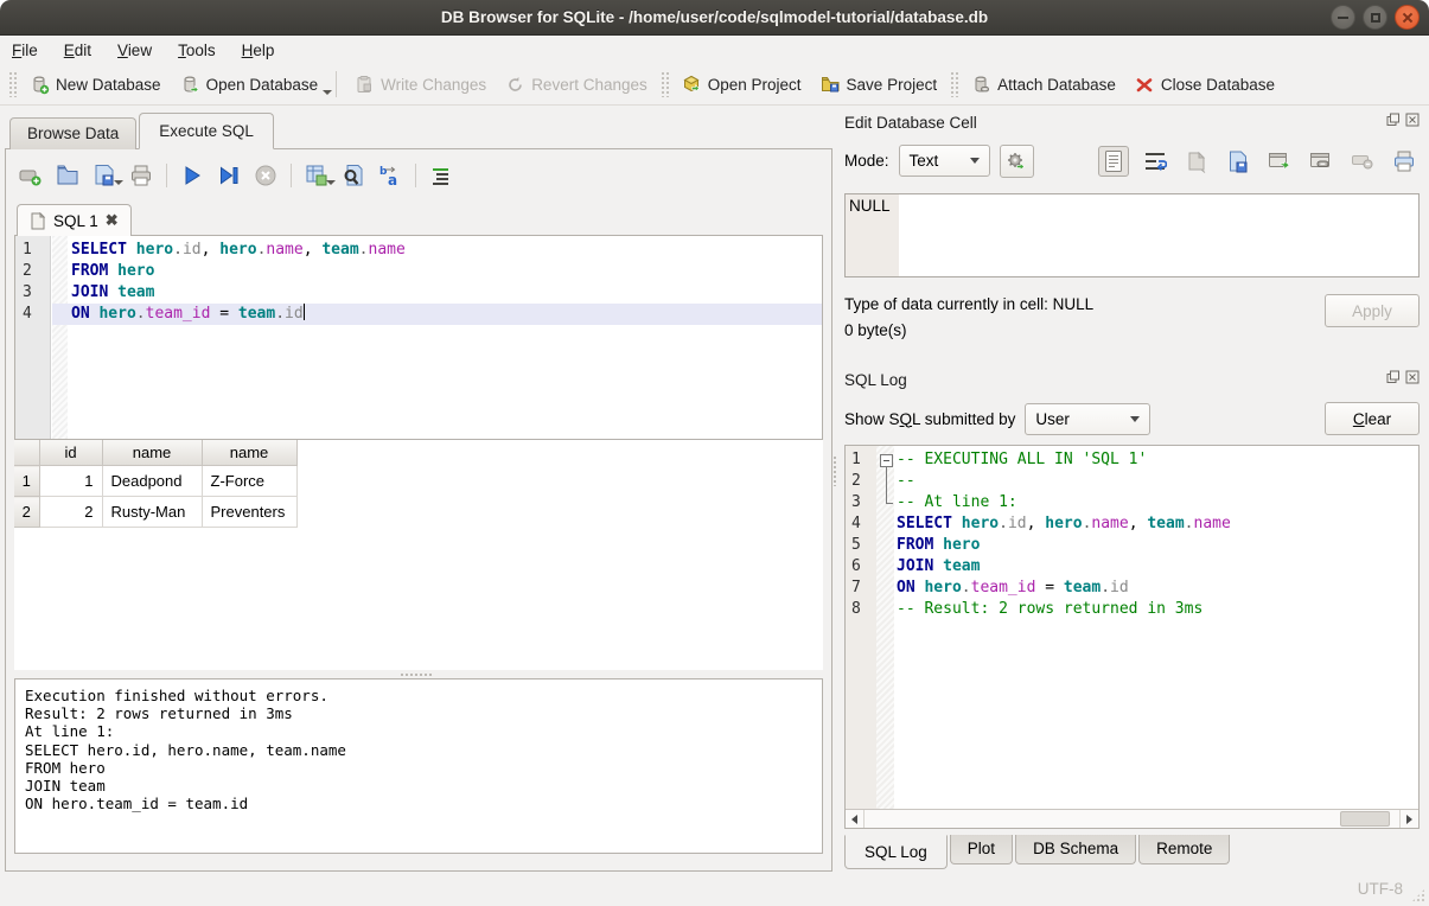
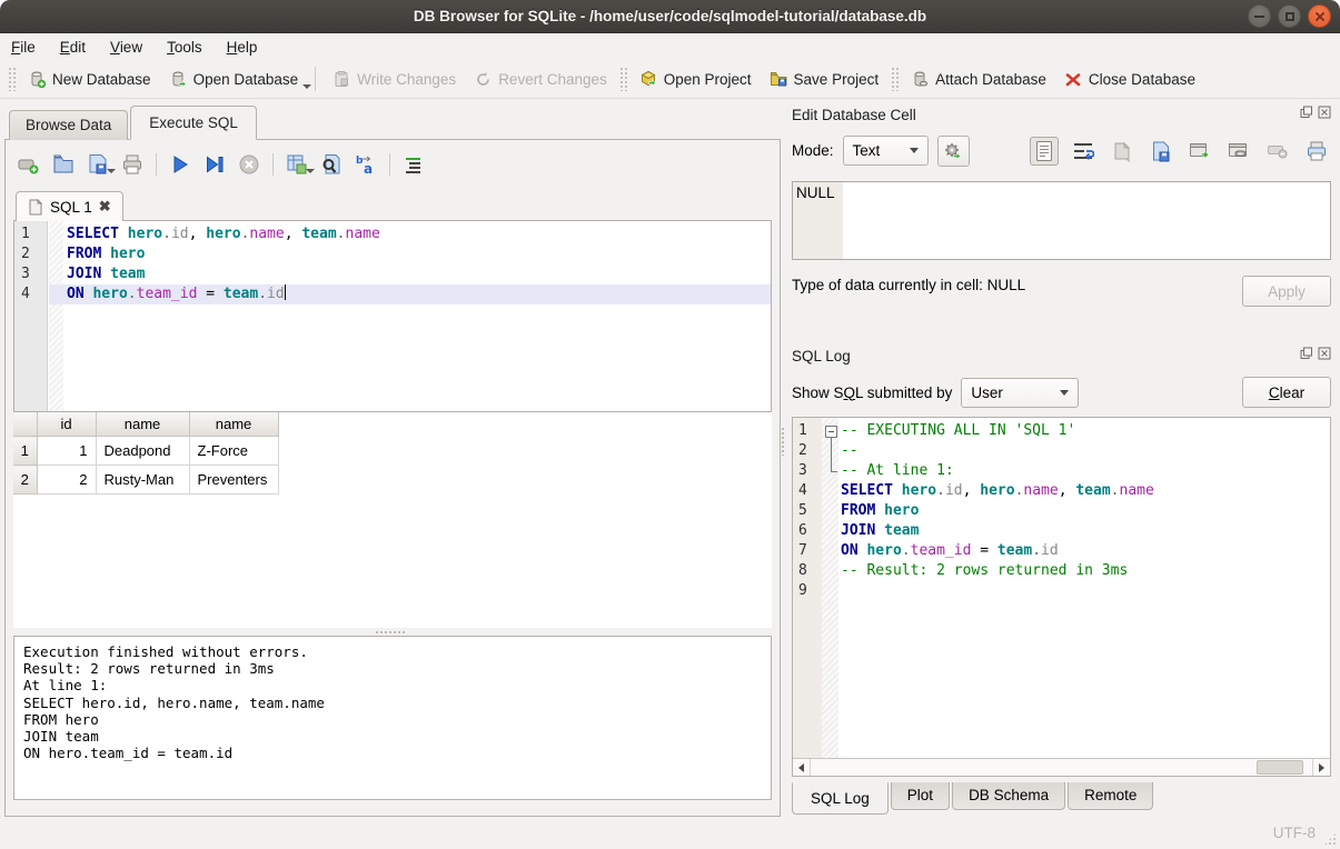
  DB Browser for SQLite - /home/user/code/sqlmodel-tutorial/database.db
  File
  Edit
  View
  Tools
  Help
  New Database
  Open Database
  Write Changes
  Revert Changes
  Open Project
  Save Project
  Attach Database
  Close Database
  Browse Data
  Execute SQL
  b
  a
  SQL 1
  ✖
  1
  SELECT hero.id, hero.name, team.name
  2
  FROM hero
  3
  JOIN team
  4
  ON hero.team_id = team.id
  	id	name	name
  1	1	Deadpond	Z-Force
  2	2	Rusty-Man	Preventers
  Execution finished without errors.
  Result: 2 rows returned in 3ms
  At line 1:
  SELECT hero.id, hero.name, team.name
  FROM hero
  JOIN team
  ON hero.team_id = team.id
  Edit Database Cell
  Mode:
  Text
  NULL
  Type of data currently in cell: NULL
- 0 byte(s)
  Apply
  SQL Log
  Show SQL submitted by
  User
  Clear
  1
  -- EXECUTING ALL IN 'SQL 1'
  2
  --
  3
  -- At line 1:
  4
  SELECT hero.id, hero.name, team.name
  5
  FROM hero
  6
  JOIN team
  7
  ON hero.team_id = team.id
  8
  -- Result: 2 rows returned in 3ms
+ 9
  SQL Log
  Plot
  DB Schema
  Remote
  UTF-8
